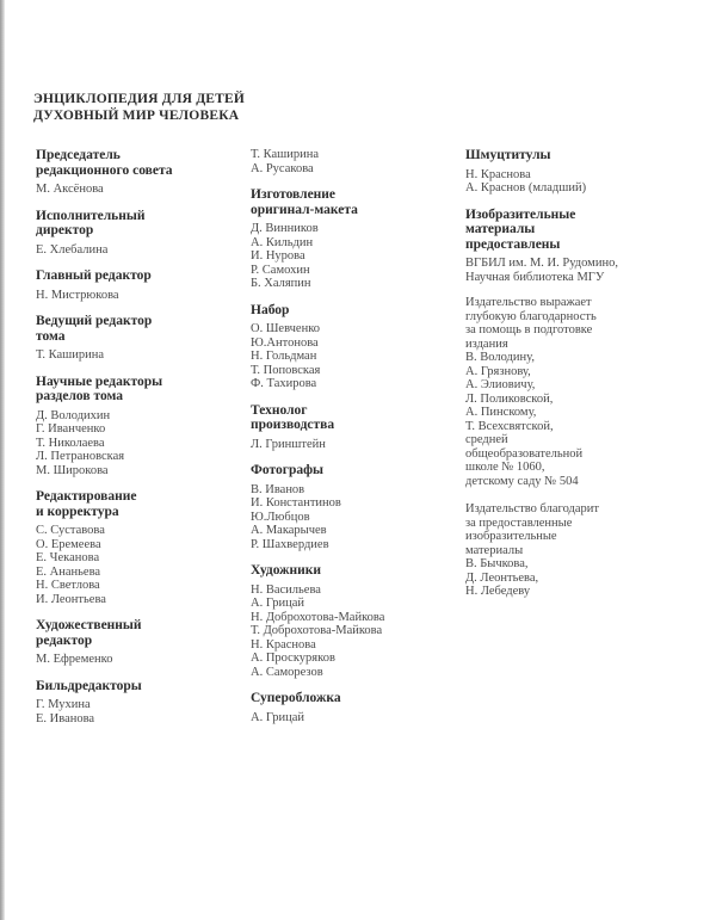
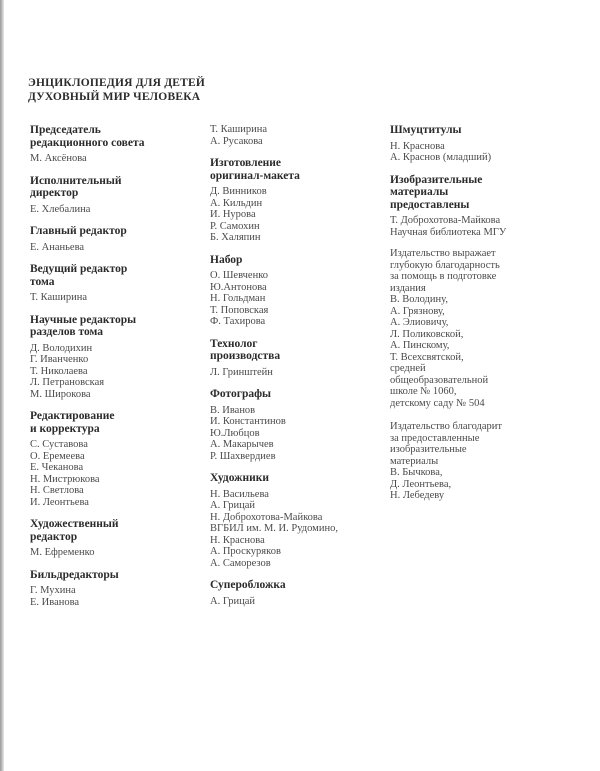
  ЭНЦИКЛОПЕДИЯ ДЛЯ ДЕТЕЙ
  ДУХОВНЫЙ МИР ЧЕЛОВЕКА
  Председатель
  редакционного совета
  М. Аксёнова
  Исполнительный
  директор
  Е. Хлебалина
  Главный редактор
- Н. Мистрюкова
+ Е. Ананьева
  Ведущий редактор
  тома
  Т. Каширина
  Научные редакторы
  разделов тома
  Д. Володихин
  Г. Иванченко
  Т. Николаева
  Л. Петрановская
  М. Широкова
  Редактирование
  и корректура
  С. Суставова
  О. Еремеева
  Е. Чеканова
- Е. Ананьева
+ Н. Мистрюкова
  Н. Светлова
  И. Леонтьева
  Художественный
  редактор
  М. Ефременко
  Бильдредакторы
  Г. Мухина
  Е. Иванова
  Т. Каширина
  А. Русакова
  Изготовление
  оригинал-макета
  Д. Винников
  А. Кильдин
  И. Нурова
  Р. Самохин
  Б. Халяпин
  Набор
  О. Шевченко
  Ю.Антонова
  Н. Гольдман
  Т. Поповская
  Ф. Тахирова
  Технолог
  производства
  Л. Гринштейн
  Фотографы
  В. Иванов
  И. Константинов
  Ю.Любцов
  А. Макарычев
  Р. Шахвердиев
  Художники
  Н. Васильева
  А. Грицай
  Н. Доброхотова-Майкова
- Т. Доброхотова-Майкова
+ ВГБИЛ им. М. И. Рудомино,
  Н. Краснова
  А. Проскуряков
  А. Саморезов
  Суперобложка
  А. Грицай
  Шмуцтитулы
  Н. Краснова
  А. Краснов (младший)
  Изобразительные
  материалы
  предоставлены
- ВГБИЛ им. М. И. Рудомино,
+ Т. Доброхотова-Майкова
  Научная библиотека МГУ
  Издательство выражает
  глубокую благодарность
  за помощь в подготовке
  издания
  В. Володину,
  А. Грязнову,
  А. Элиовичу,
  Л. Поликовской,
  А. Пинскому,
  Т. Всехсвятской,
  средней
  общеобразовательной
  школе № 1060,
  детскому саду № 504
  Издательство благодарит
  за предоставленные
  изобразительные
  материалы
  В. Бычкова,
  Д. Леонтьева,
  Н. Лебедеву
